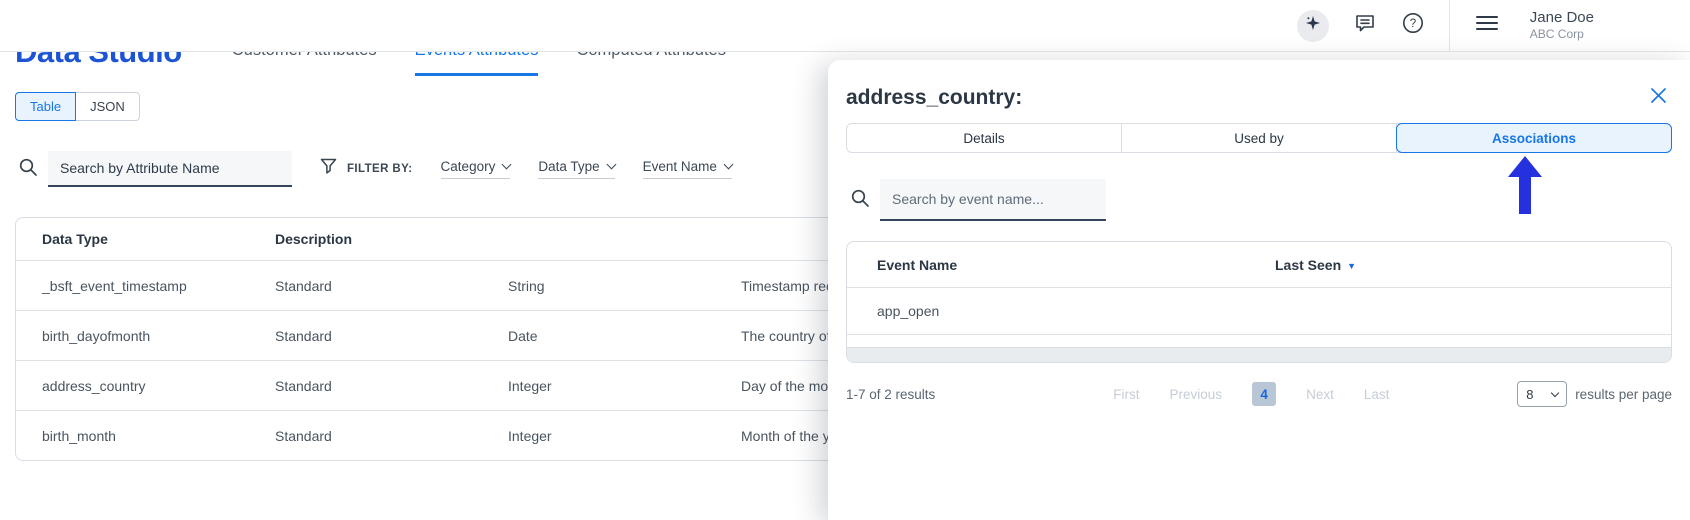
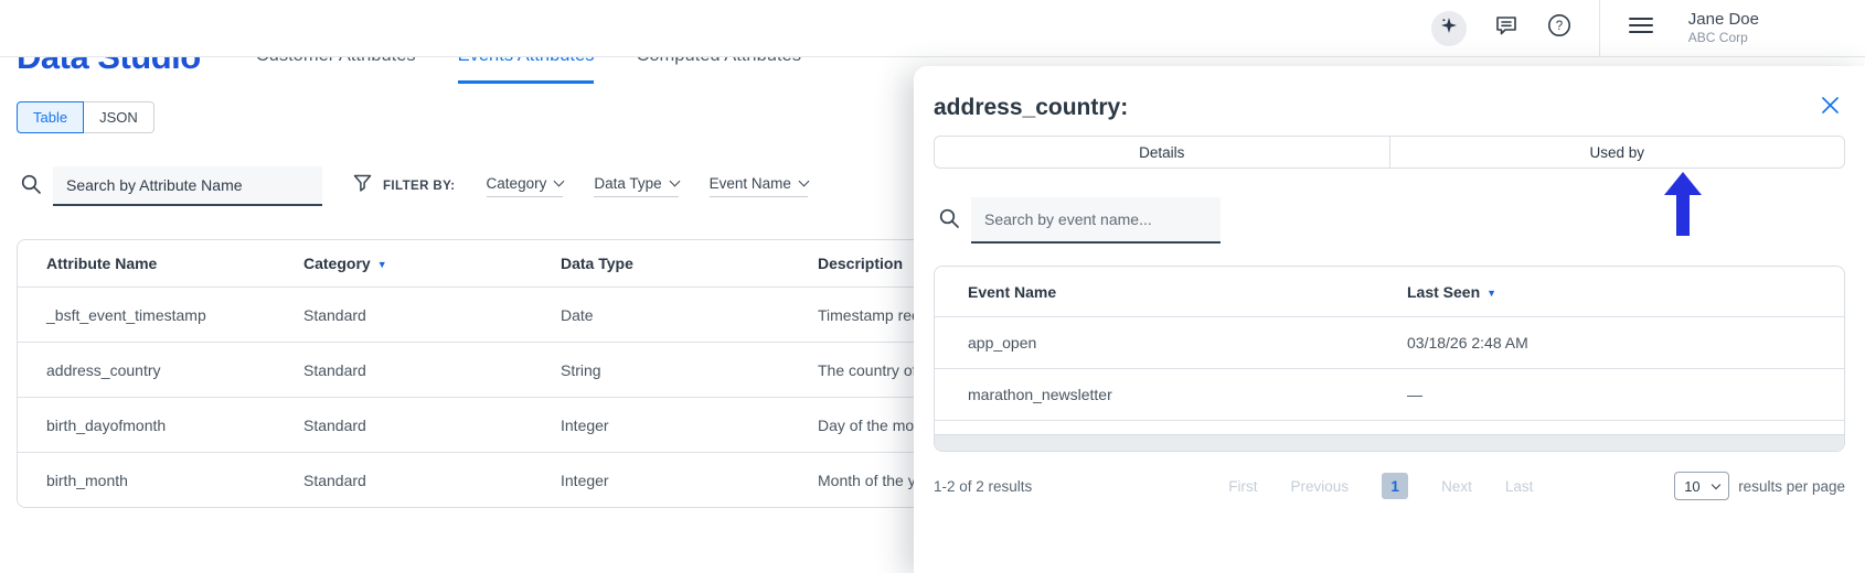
  ?
  Jane Doe
  ABC Corp
  Table
  JSON
  Search by Attribute Name
  FILTER BY:
  Category
  Data Type
  Event Name
+ Attribute Name
+ Category ▼
  Data Type
  Description
  _bsft_event_timestamp
  Standard
- String
+ Date
  Timestamp re
- birth_dayofmonth
+ address_country
  Standard
- Date
+ String
  The country o
- address_country
+ birth_dayofmonth
  Standard
  Integer
  Day of the mo
  birth_month
  Standard
  Integer
  Month of the y
  address_country:
  Details
  Used by
- Associations
  Search by event name...
  Event Name
  Last Seen ▼
  app_open
+ 03/18/26 2:48 AM
+ marathon_newsletter
+ —
- 1-7 of 2 results
+ 1-2 of 2 results
  First
  Previous
- 4
+ 1
  Next
  Last
- 8
+ 10
  results per page
